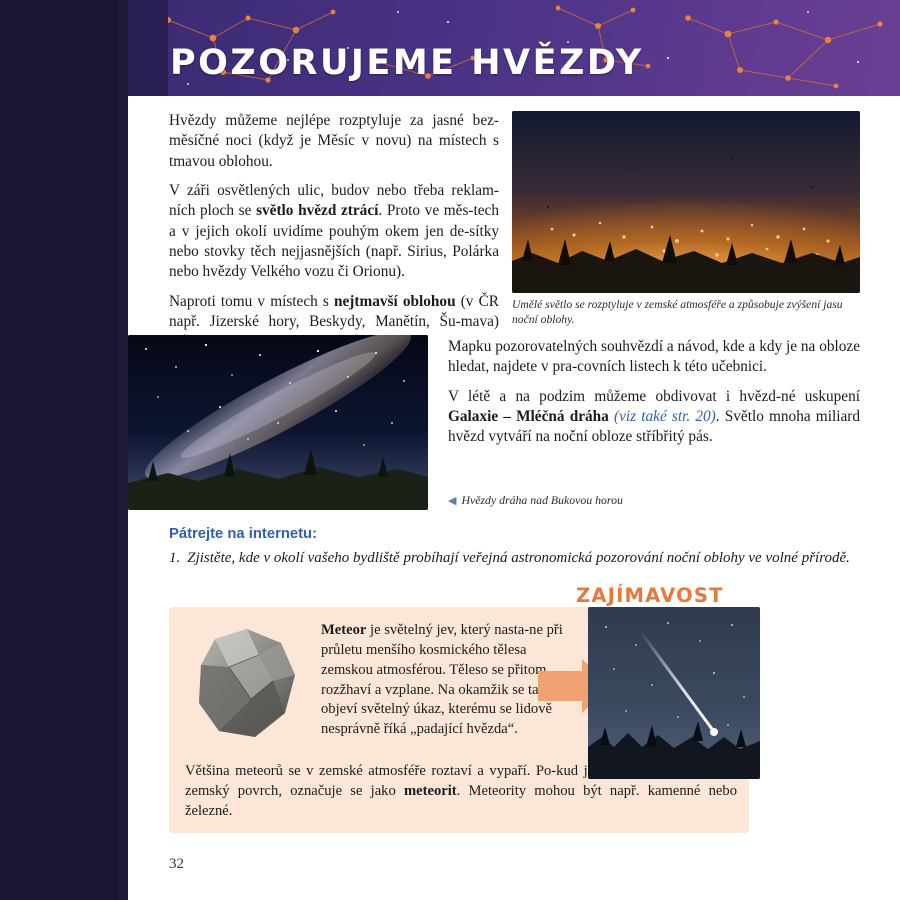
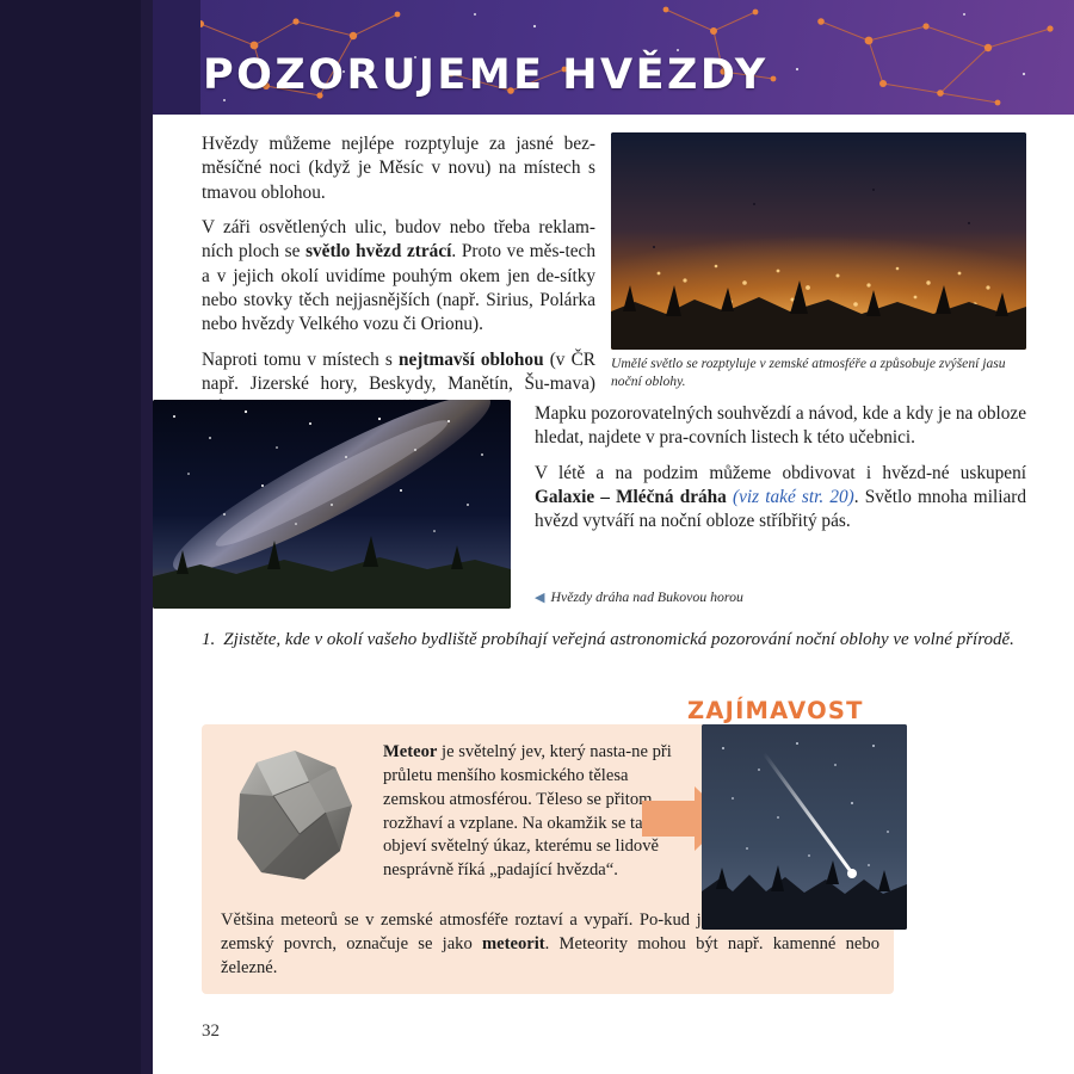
  POZORUJEME HVĚZDY
  Hvězdy můžeme nejlépe rozptyluje za jasné bez-měsíčné noci (když je Měsíc v novu) na místech s tmavou oblohou.
  V záři osvětlených ulic, budov nebo třeba reklam-ních ploch se světlo hvězd ztrácí. Proto ve měs-tech a v jejich okolí uvidíme pouhým okem jen de-sítky nebo stovky těch nejjasnějších (např. Sirius, Polárka nebo hvězdy Velkého vozu či Orionu).
  Naproti tomu v místech s nejtmavší oblohou (v ČR např. Jizerské hory, Beskydy, Manětín, Šu-mava)
  Umělé světlo se rozptyluje v zemské atmosféře a způsobuje zvýšení jasu noční oblohy.
  Mapku pozorovatelných souhvězdí a návod, kde a kdy je na obloze hledat, najdete v pra-covních listech k této učebnici.
  V létě a na podzim můžeme obdivovat i hvězd-né uskupení Galaxie – Mléčná dráha (viz také str. 20). Světlo mnoha miliard hvězd vytváří na noční obloze stříbřitý pás.
  ◀ Hvězdy dráha nad Bukovou horou
- Pátrejte na internetu:
  1.
  Zjistěte, kde v okolí vašeho bydliště probíhají veřejná astronomická pozorování noční oblohy ve volné přírodě.
  ZAJÍMAVOST
  Meteor je světelný jev, který nasta-ne při průletu menšího kosmického tělesa zemskou atmosférou. Těleso se přitom rozžhaví a vzplane. Na okamžik se ta objeví světelný úkaz, kterému se lidově nesprávně říká „padající hvězda“.
  Většina meteorů se v zemské atmosféře roztaví a vypaří. Po-kud j zemský povrch, označuje se jako meteorit. Meteority mohou být např. kamenné nebo železné.
  32
